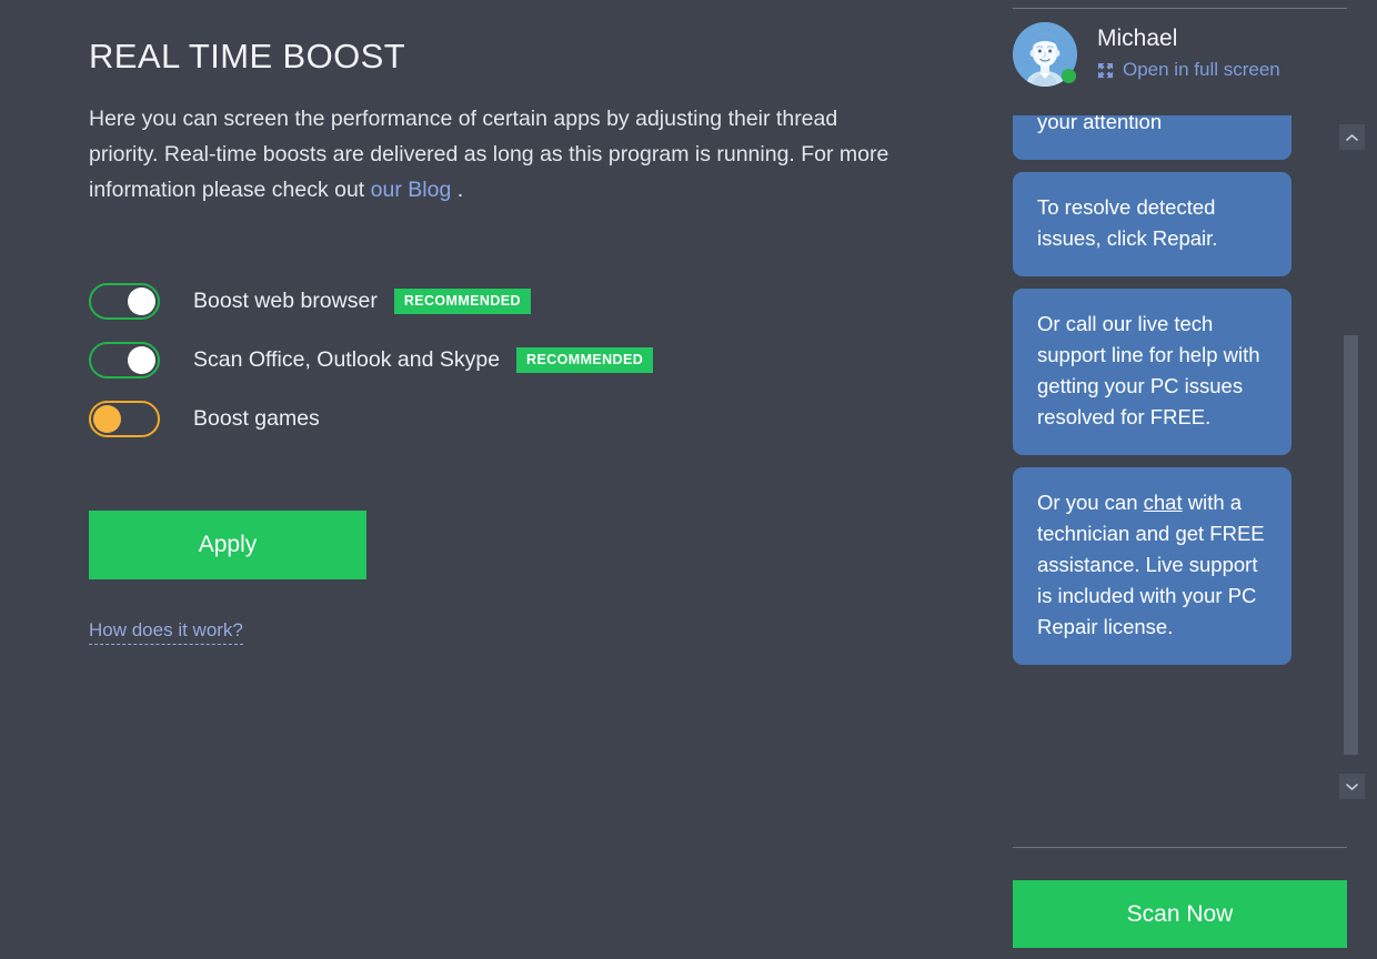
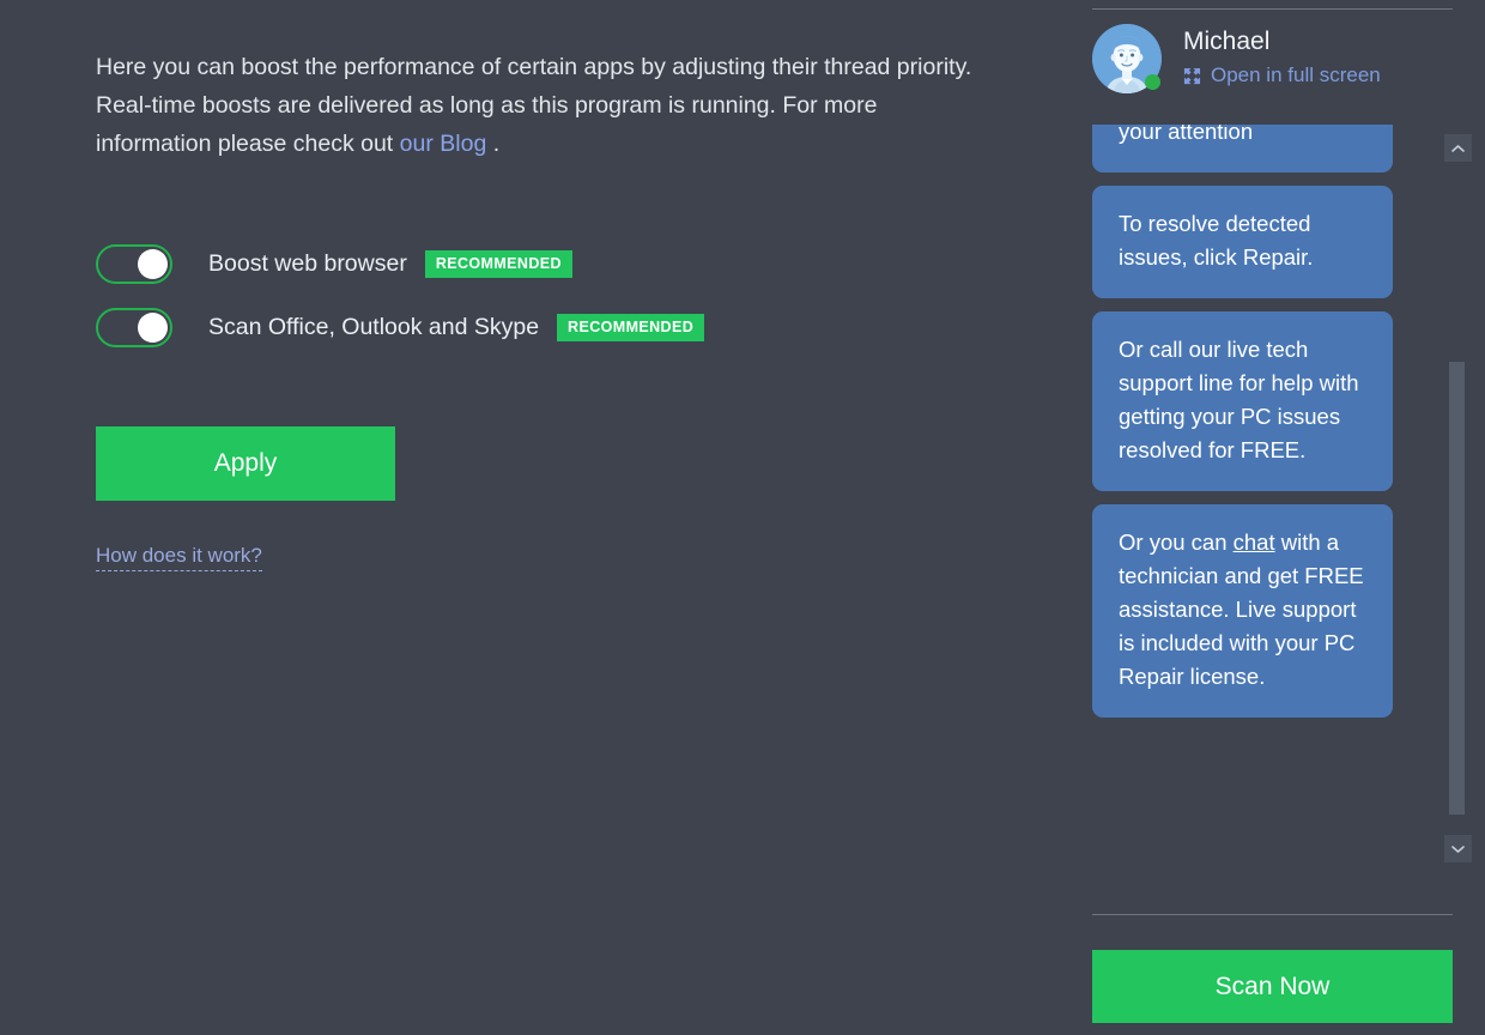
- REAL TIME BOOST
- Here you can screen the performance of certain apps by adjusting their thread priority. Real-time boosts are delivered as long as this program is running. For more information please check out our Blog .
+ Here you can boost the performance of certain apps by adjusting their thread priority. Real-time boosts are delivered as long as this program is running. For more information please check out our Blog .
  Boost web browser
  RECOMMENDED
  Scan Office, Outlook and Skype
  RECOMMENDED
- Boost games
  Apply
  How does it work?
  Michael
  Open in full screen
  To resolve detected issues, click Repair.
  Or call our live tech support line for help with getting your PC issues resolved for FREE.
  Or you can chat with a technician and get FREE assistance. Live support is included with your PC Repair license.
  Scan Now
